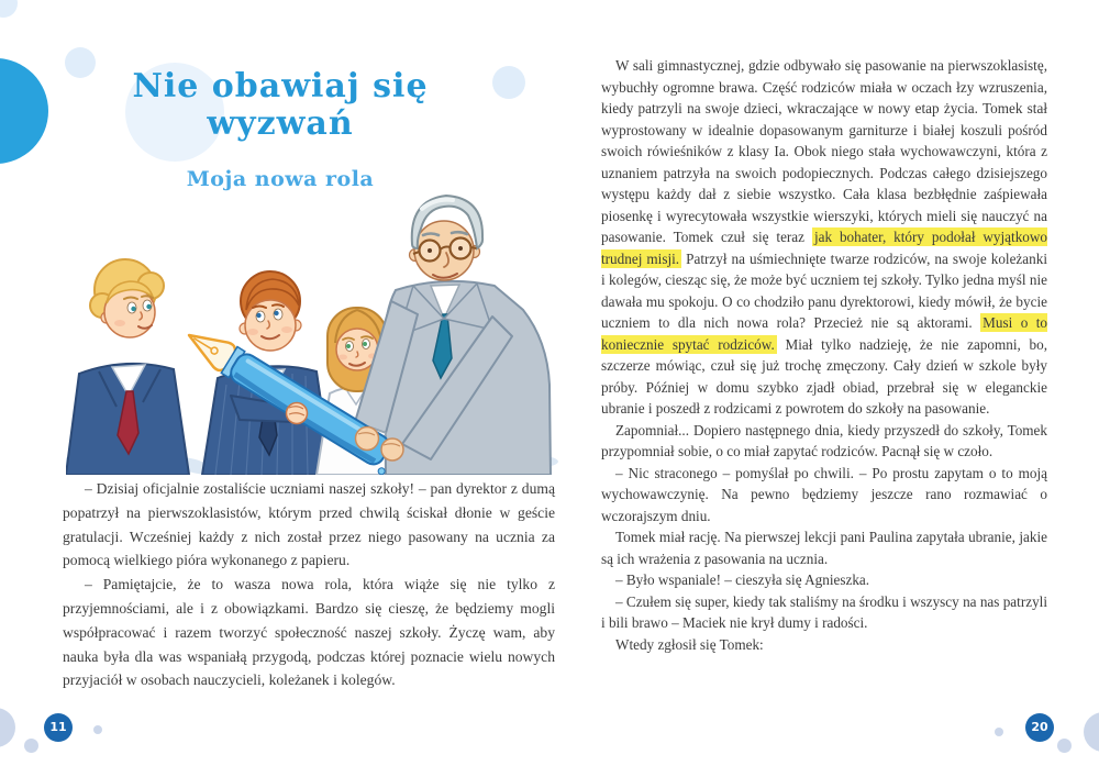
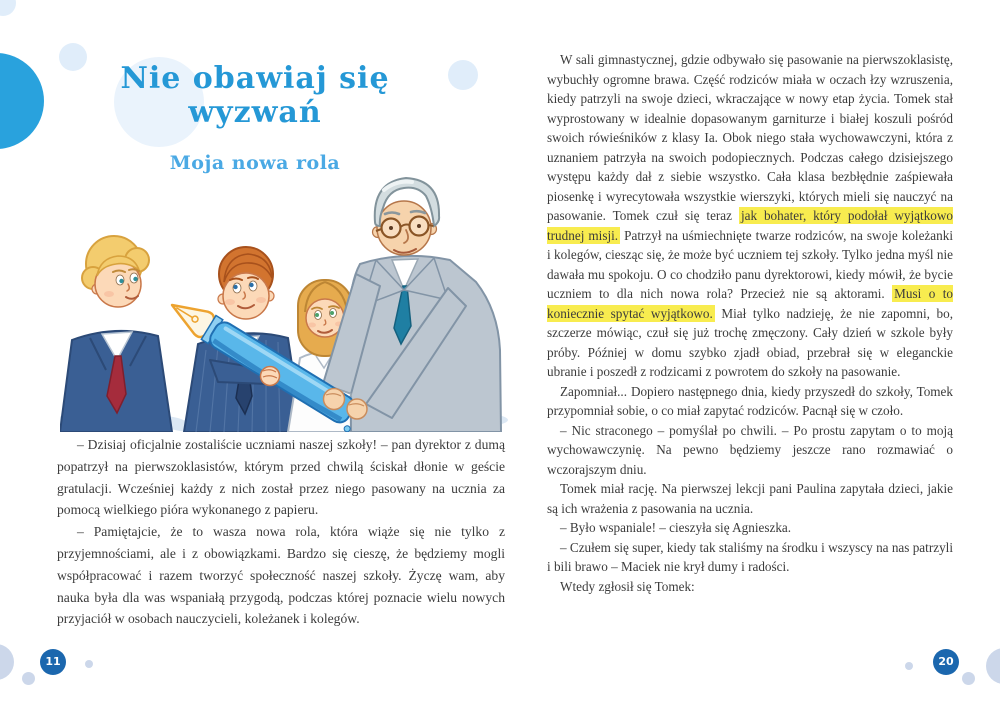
  Nie obawiaj się
  wyzwań
  Moja nowa rola
  – Dzisiaj oficjalnie zostaliście uczniami naszej szkoły! – pan dyrektor z dumą popatrzył na pierwszoklasistów, którym przed chwilą ściskał dłonie w geście gratulacji. Wcześniej każdy z nich został przez niego pasowany na ucznia za pomocą wielkiego pióra wykonanego z papieru.
  – Pamiętajcie, że to wasza nowa rola, która wiąże się nie tylko z przyjemnościami, ale i z obowiązkami. Bardzo się cieszę, że będziemy mogli współpracować i razem tworzyć społeczność naszej szkoły. Życzę wam, aby nauka była dla was wspaniałą przygodą, podczas której poznacie wielu nowych przyjaciół w osobach nauczycieli, koleżanek i kolegów.
- W sali gimnastycznej, gdzie odbywało się pasowanie na pierwszoklasistę, wybuchły ogromne brawa. Część rodziców miała w oczach łzy wzruszenia, kiedy patrzyli na swoje dzieci, wkraczające w nowy etap życia. Tomek stał wyprostowany w idealnie dopasowanym garniturze i białej koszuli pośród swoich rówieśników z klasy Ia. Obok niego stała wychowawczyni, która z uznaniem patrzyła na swoich podopiecznych. Podczas całego dzisiejszego występu każdy dał z siebie wszystko. Cała klasa bezbłędnie zaśpiewała piosenkę i wyrecytowała wszystkie wierszyki, których mieli się nauczyć na pasowanie. Tomek czuł się teraz jak bohater, który podołał wyjątkowo trudnej misji. Patrzył na uśmiechnięte twarze rodziców, na swoje koleżanki i kolegów, ciesząc się, że może być uczniem tej szkoły. Tylko jedna myśl nie dawała mu spokoju. O co chodziło panu dyrektorowi, kiedy mówił, że bycie uczniem to dla nich nowa rola? Przecież nie są aktorami. Musi o to koniecznie spytać rodziców. Miał tylko nadzieję, że nie zapomni, bo, szczerze mówiąc, czuł się już trochę zmęczony. Cały dzień w szkole były próby. Później w domu szybko zjadł obiad, przebrał się w eleganckie ubranie i poszedł z rodzicami z powrotem do szkoły na pasowanie.
+ W sali gimnastycznej, gdzie odbywało się pasowanie na pierwszoklasistę, wybuchły ogromne brawa. Część rodziców miała w oczach łzy wzruszenia, kiedy patrzyli na swoje dzieci, wkraczające w nowy etap życia. Tomek stał wyprostowany w idealnie dopasowanym garniturze i białej koszuli pośród swoich rówieśników z klasy Ia. Obok niego stała wychowawczyni, która z uznaniem patrzyła na swoich podopiecznych. Podczas całego dzisiejszego występu każdy dał z siebie wszystko. Cała klasa bezbłędnie zaśpiewała piosenkę i wyrecytowała wszystkie wierszyki, których mieli się nauczyć na pasowanie. Tomek czuł się teraz jak bohater, który podołał wyjątkowo trudnej misji. Patrzył na uśmiechnięte twarze rodziców, na swoje koleżanki i kolegów, ciesząc się, że może być uczniem tej szkoły. Tylko jedna myśl nie dawała mu spokoju. O co chodziło panu dyrektorowi, kiedy mówił, że bycie uczniem to dla nich nowa rola? Przecież nie są aktorami. Musi o to koniecznie spytać wyjątkowo. Miał tylko nadzieję, że nie zapomni, bo, szczerze mówiąc, czuł się już trochę zmęczony. Cały dzień w szkole były próby. Później w domu szybko zjadł obiad, przebrał się w eleganckie ubranie i poszedł z rodzicami z powrotem do szkoły na pasowanie.
  Zapomniał... Dopiero następnego dnia, kiedy przyszedł do szkoły, Tomek przypomniał sobie, o co miał zapytać rodziców. Pacnął się w czoło.
  – Nic straconego – pomyślał po chwili. – Po prostu zapytam o to moją wychowawczynię. Na pewno będziemy jeszcze rano rozmawiać o wczorajszym dniu.
- Tomek miał rację. Na pierwszej lekcji pani Paulina zapytała ubranie, jakie są ich wrażenia z pasowania na ucznia.
+ Tomek miał rację. Na pierwszej lekcji pani Paulina zapytała dzieci, jakie są ich wrażenia z pasowania na ucznia.
  – Było wspaniale! – cieszyła się Agnieszka.
  – Czułem się super, kiedy tak staliśmy na środku i wszyscy na nas patrzyli i bili brawo – Maciek nie krył dumy i radości.
  Wtedy zgłosił się Tomek:
  11
  20
